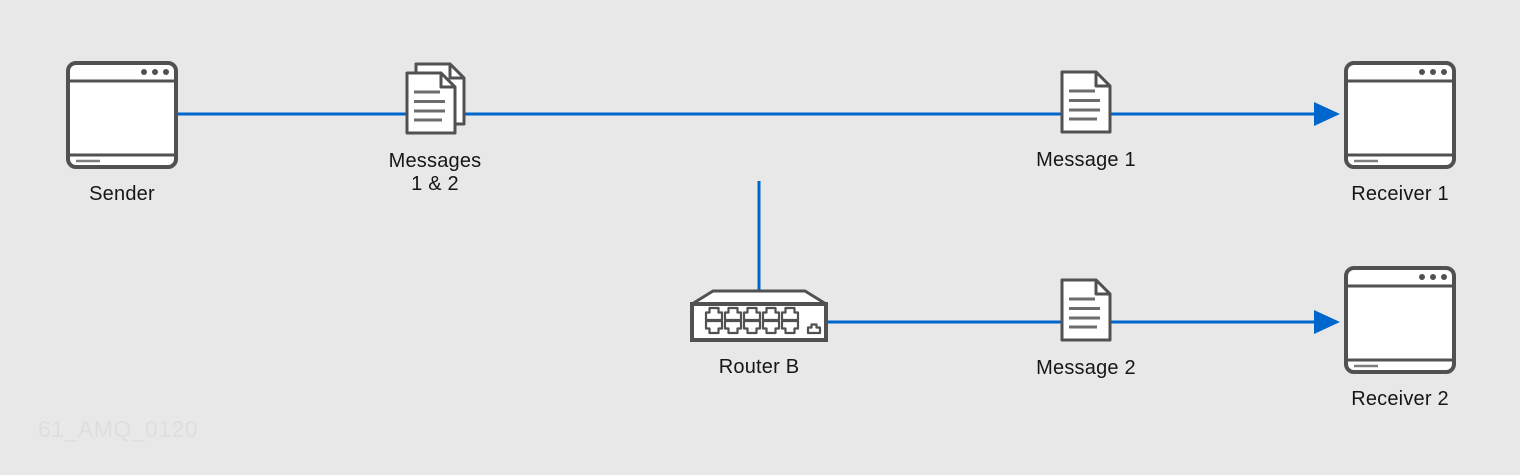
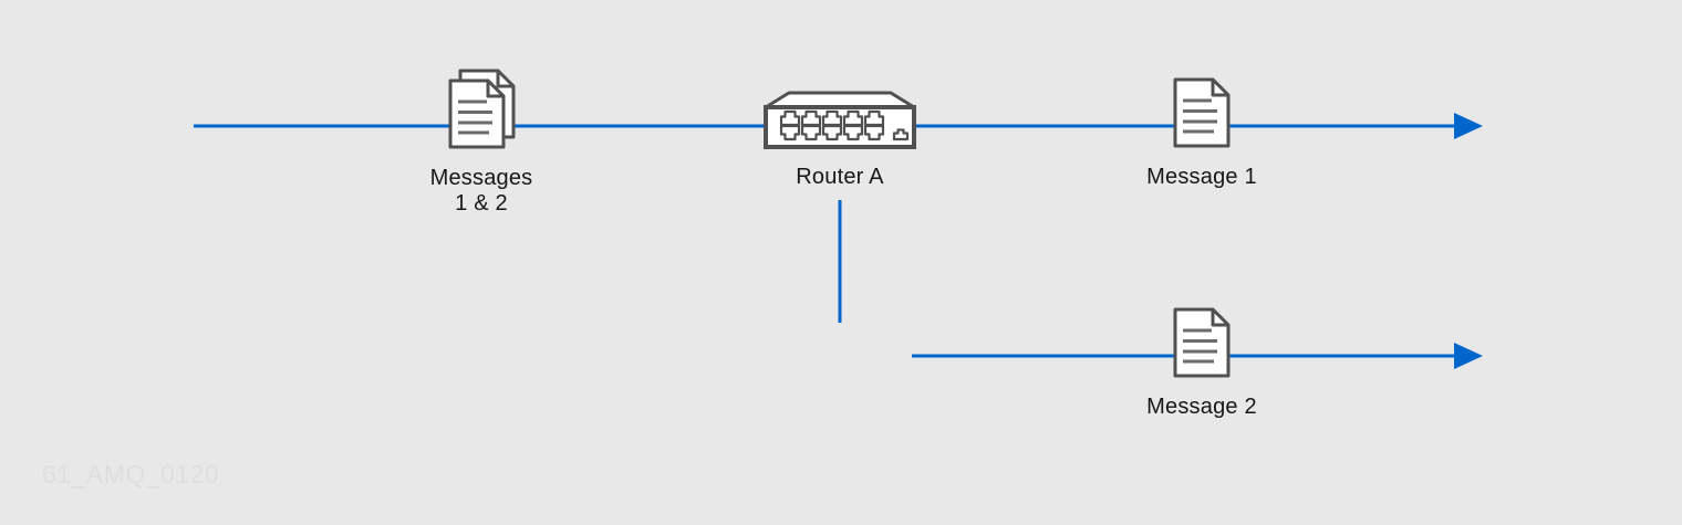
- Sender
  Messages
  1 & 2
+ Router A
  Message 1
- Receiver 1
- Router B
  Message 2
- Receiver 2
